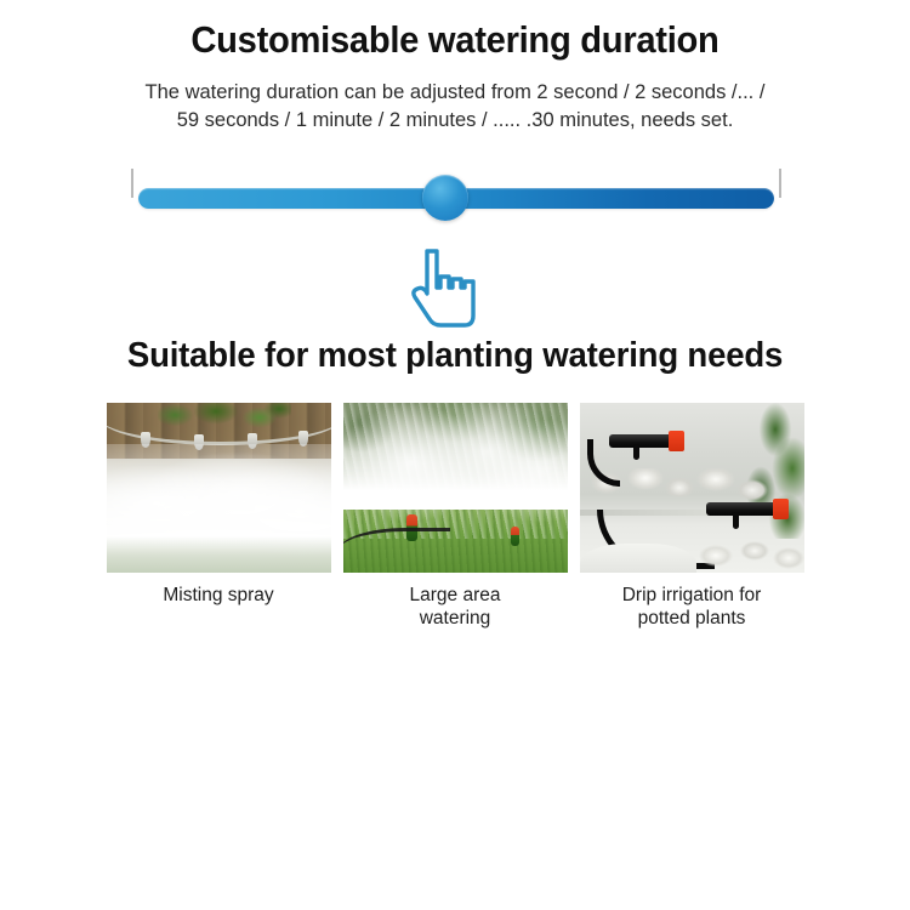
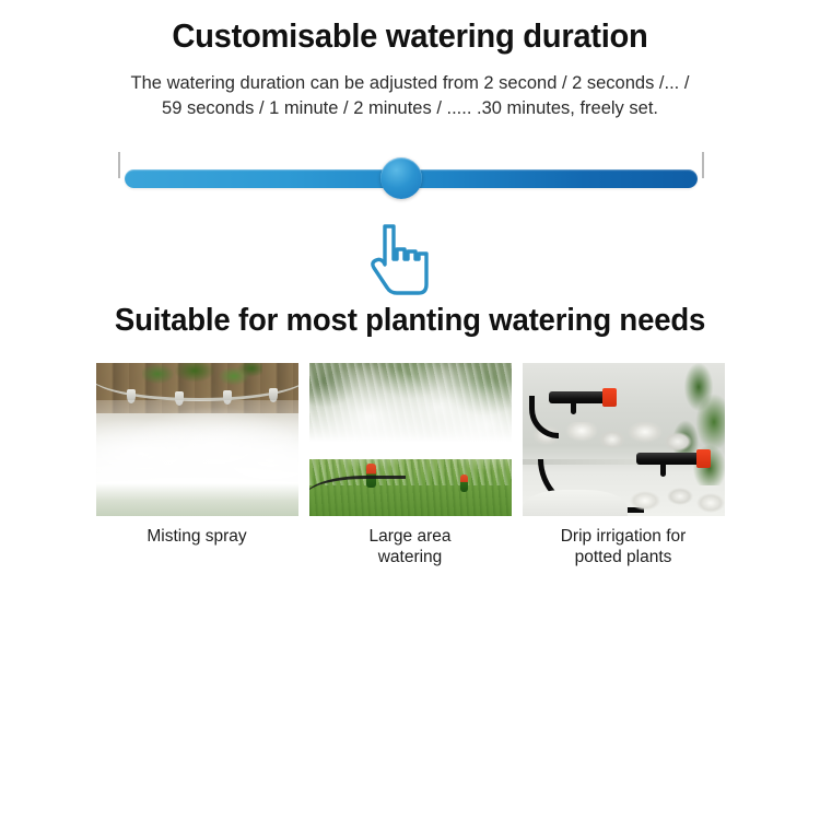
  Customisable watering duration
  The watering duration can be adjusted from 2 second / 2 seconds /... /
- 59 seconds / 1 minute / 2 minutes / ..... .30 minutes, needs set.
+ 59 seconds / 1 minute / 2 minutes / ..... .30 minutes, freely set.
  Suitable for most planting watering needs
  Misting spray
  Large area
  watering
  Drip irrigation for
  potted plants
